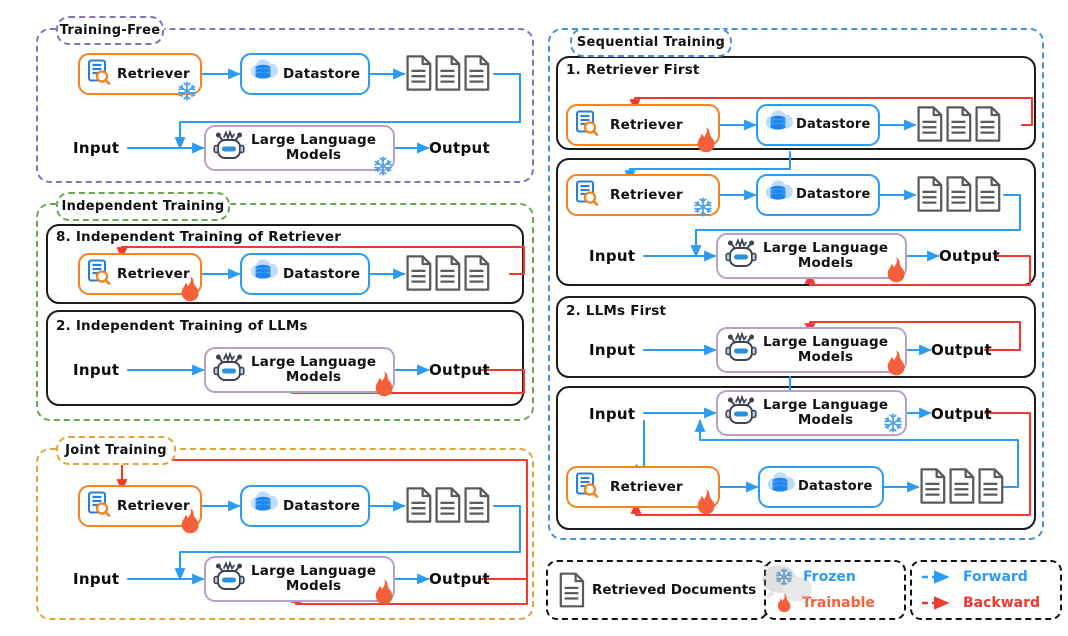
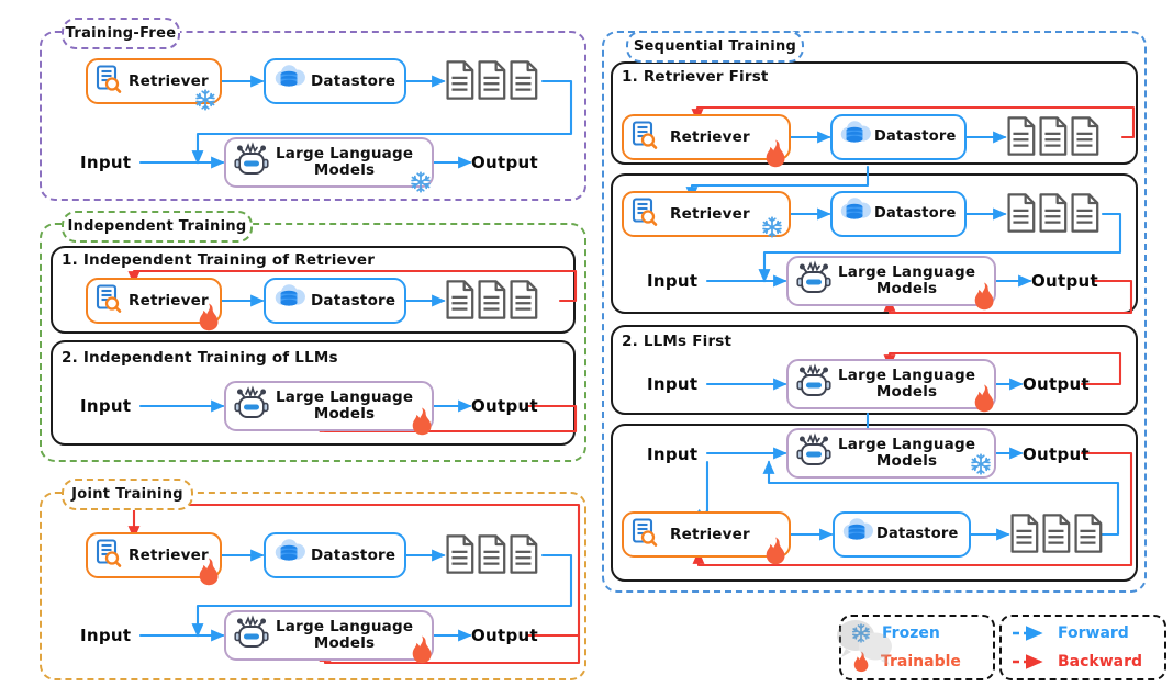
  Training-Free
  Retriever
  Datastore
  Input
  Output
  Large Language
  Models
  Independent Training
- 8. Independent Training of Retriever
+ 1. Independent Training of Retriever
  Retriever
  Datastore
  2. Independent Training of LLMs
  Input
  Output
  Large Language
  Models
  Joint Training
  Retriever
  Datastore
  Input
  Output
  Large Language
  Models
  Sequential Training
  1. Retriever First
  Retriever
  Datastore
  Retriever
  Datastore
  Input
  Output
  Large Language
  Models
  2. LLMs First
  Input
  Output
  Large Language
  Models
  Input
  Output
  Large Language
  Models
  Retriever
  Datastore
- Retrieved Documents
  Frozen
  Trainable
  Forward
  Backward
